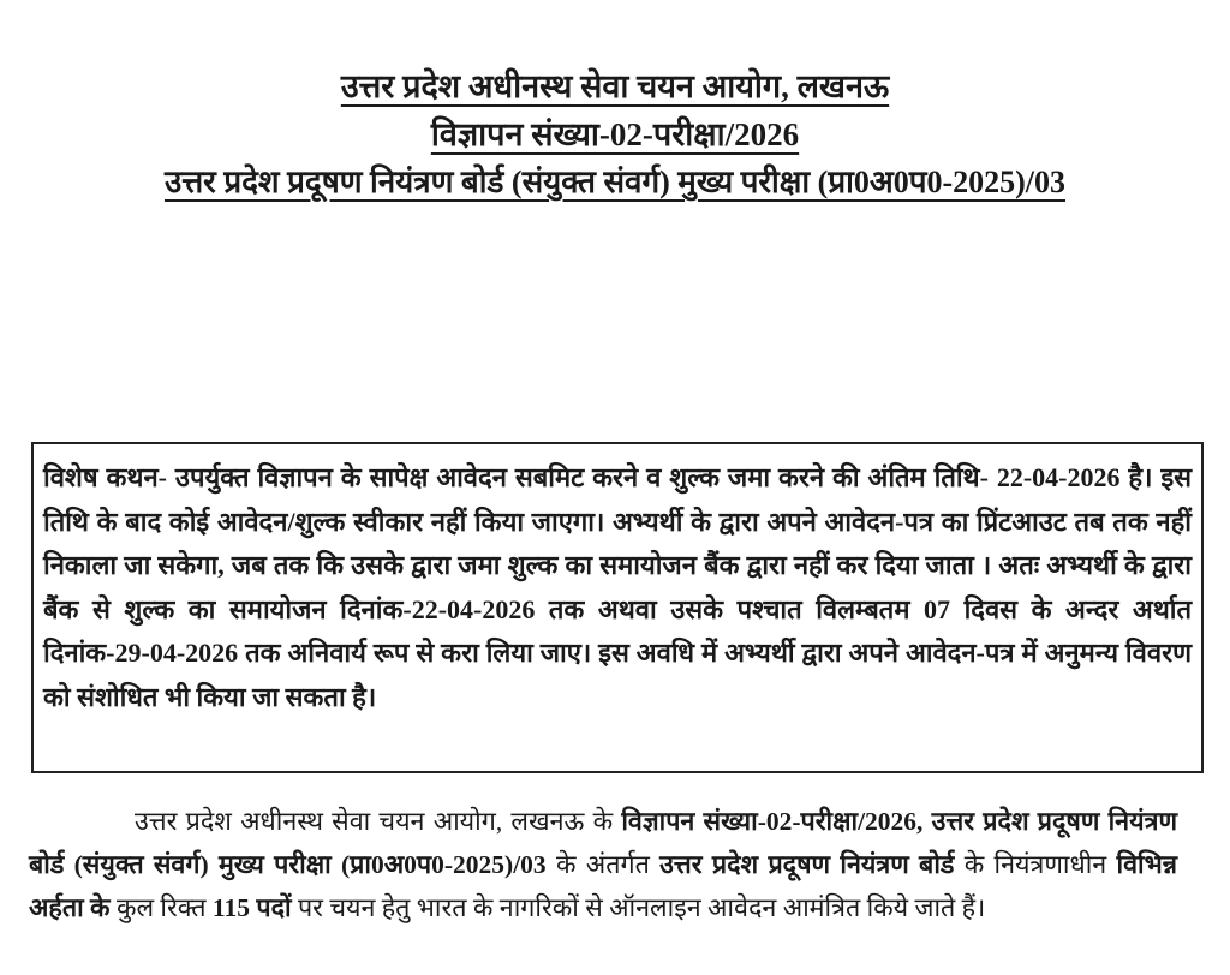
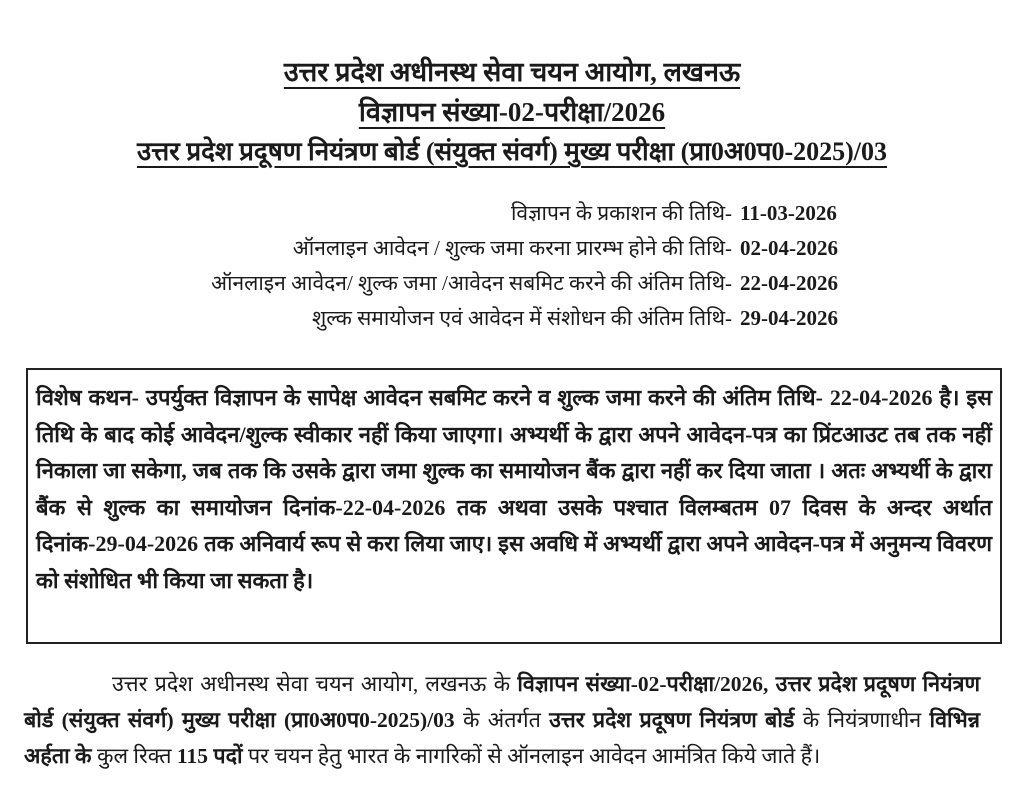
  उत्तर प्रदेश अधीनस्थ सेवा चयन आयोग, लखनऊ
  विज्ञापन संख्या-02-परीक्षा/2026
  उत्तर प्रदेश प्रदूषण नियंत्रण बोर्ड (संयुक्त संवर्ग) मुख्य परीक्षा (प्रा0अ0प0-2025)/03
+ विज्ञापन के प्रकाशन की तिथि- 11-03-2026
+ ऑनलाइन आवेदन / शुल्क जमा करना प्रारम्भ होने की तिथि- 02-04-2026
+ ऑनलाइन आवेदन/ शुल्क जमा /आवेदन सबमिट करने की अंतिम तिथि- 22-04-2026
+ शुल्क समायोजन एवं आवेदन में संशोधन की अंतिम तिथि- 29-04-2026
  विशेष कथन- उपर्युक्त विज्ञापन के सापेक्ष आवेदन सबमिट करने व शुल्क जमा करने की अंतिम तिथि- 22-04-2026 है। इस तिथि के बाद कोई आवेदन/शुल्क स्वीकार नहीं किया जाएगा। अभ्यर्थी के द्वारा अपने आवेदन-पत्र का प्रिंटआउट तब तक नहीं निकाला जा सकेगा, जब तक कि उसके द्वारा जमा शुल्क का समायोजन बैंक द्वारा नहीं कर दिया जाता । अतः अभ्यर्थी के द्वारा बैंक से शुल्क का समायोजन दिनांक-22-04-2026 तक अथवा उसके पश्चात विलम्बतम 07 दिवस के अन्दर अर्थात दिनांक-29-04-2026 तक अनिवार्य रूप से करा लिया जाए। इस अवधि में अभ्यर्थी द्वारा अपने आवेदन-पत्र में अनुमन्य विवरण को संशोधित भी किया जा सकता है।
  उत्तर प्रदेश अधीनस्थ सेवा चयन आयोग, लखनऊ के विज्ञापन संख्या-02-परीक्षा/2026, उत्तर प्रदेश प्रदूषण नियंत्रण बोर्ड (संयुक्त संवर्ग) मुख्य परीक्षा (प्रा0अ0प0-2025)/03 के अंतर्गत उत्तर प्रदेश प्रदूषण नियंत्रण बोर्ड के नियंत्रणाधीन विभिन्न अर्हता के कुल रिक्त 115 पदों पर चयन हेतु भारत के नागरिकों से ऑनलाइन आवेदन आमंत्रित किये जाते हैं।
